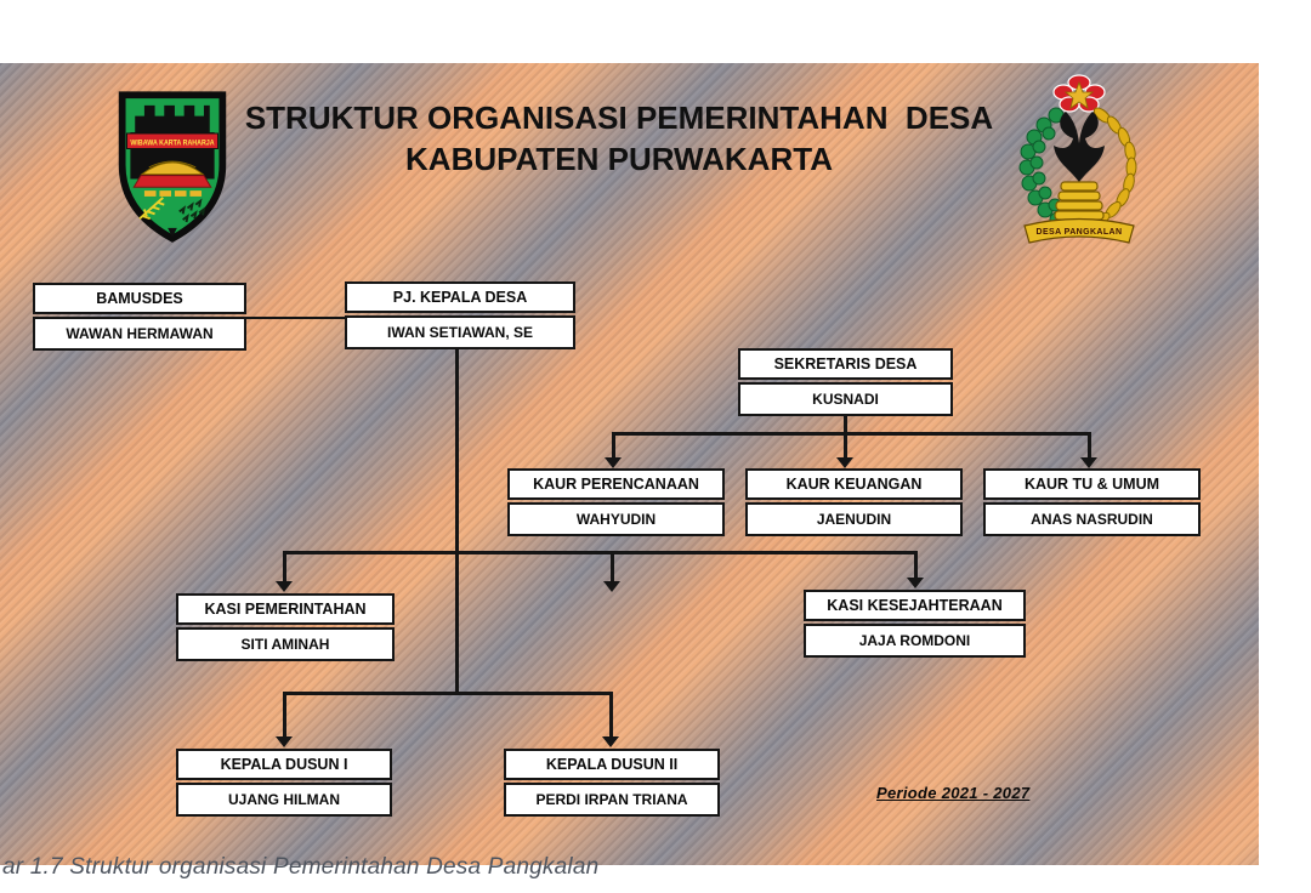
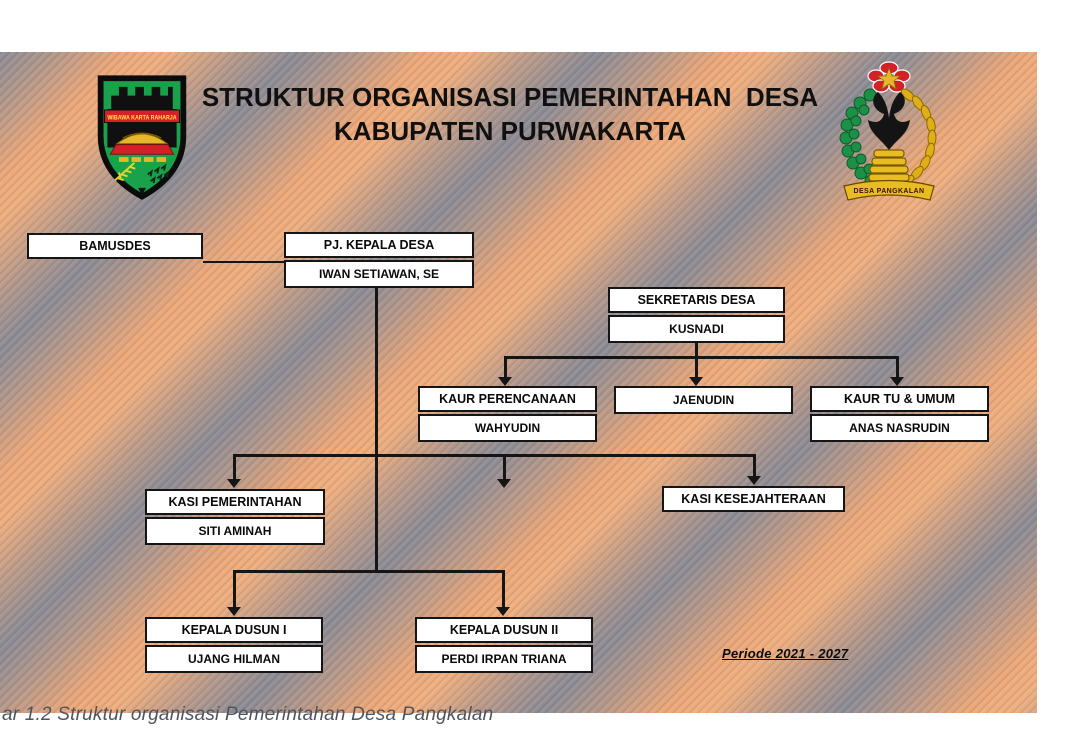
  STRUKTUR ORGANISASI PEMERINTAHAN DESA
  KABUPATEN PURWAKARTA
  BAMUSDES
- WAWAN HERMAWAN
  PJ. KEPALA DESA
  IWAN SETIAWAN, SE
  SEKRETARIS DESA
  KUSNADI
  KAUR PERENCANAAN
  WAHYUDIN
- KAUR KEUANGAN
  JAENUDIN
  KAUR TU & UMUM
  ANAS NASRUDIN
  KASI PEMERINTAHAN
  SITI AMINAH
  KASI KESEJAHTERAAN
- JAJA ROMDONI
  KEPALA DUSUN I
  UJANG HILMAN
  KEPALA DUSUN II
  PERDI IRPAN TRIANA
  Periode 2021 - 2027
- ar 1.7 Struktur organisasi Pemerintahan Desa Pangkalan
+ ar 1.2 Struktur organisasi Pemerintahan Desa Pangkalan
